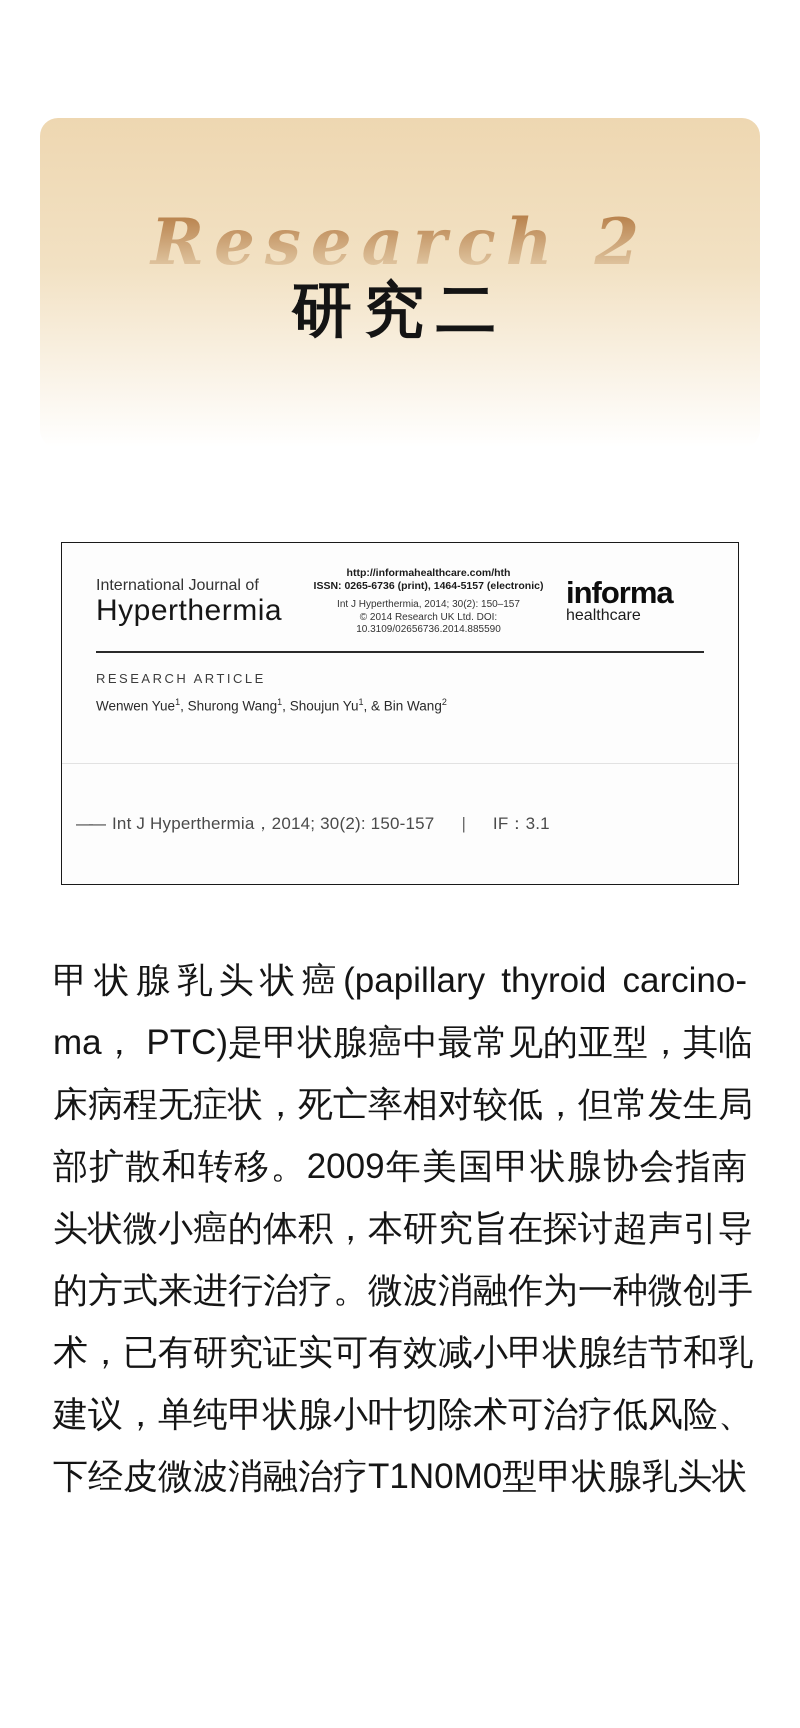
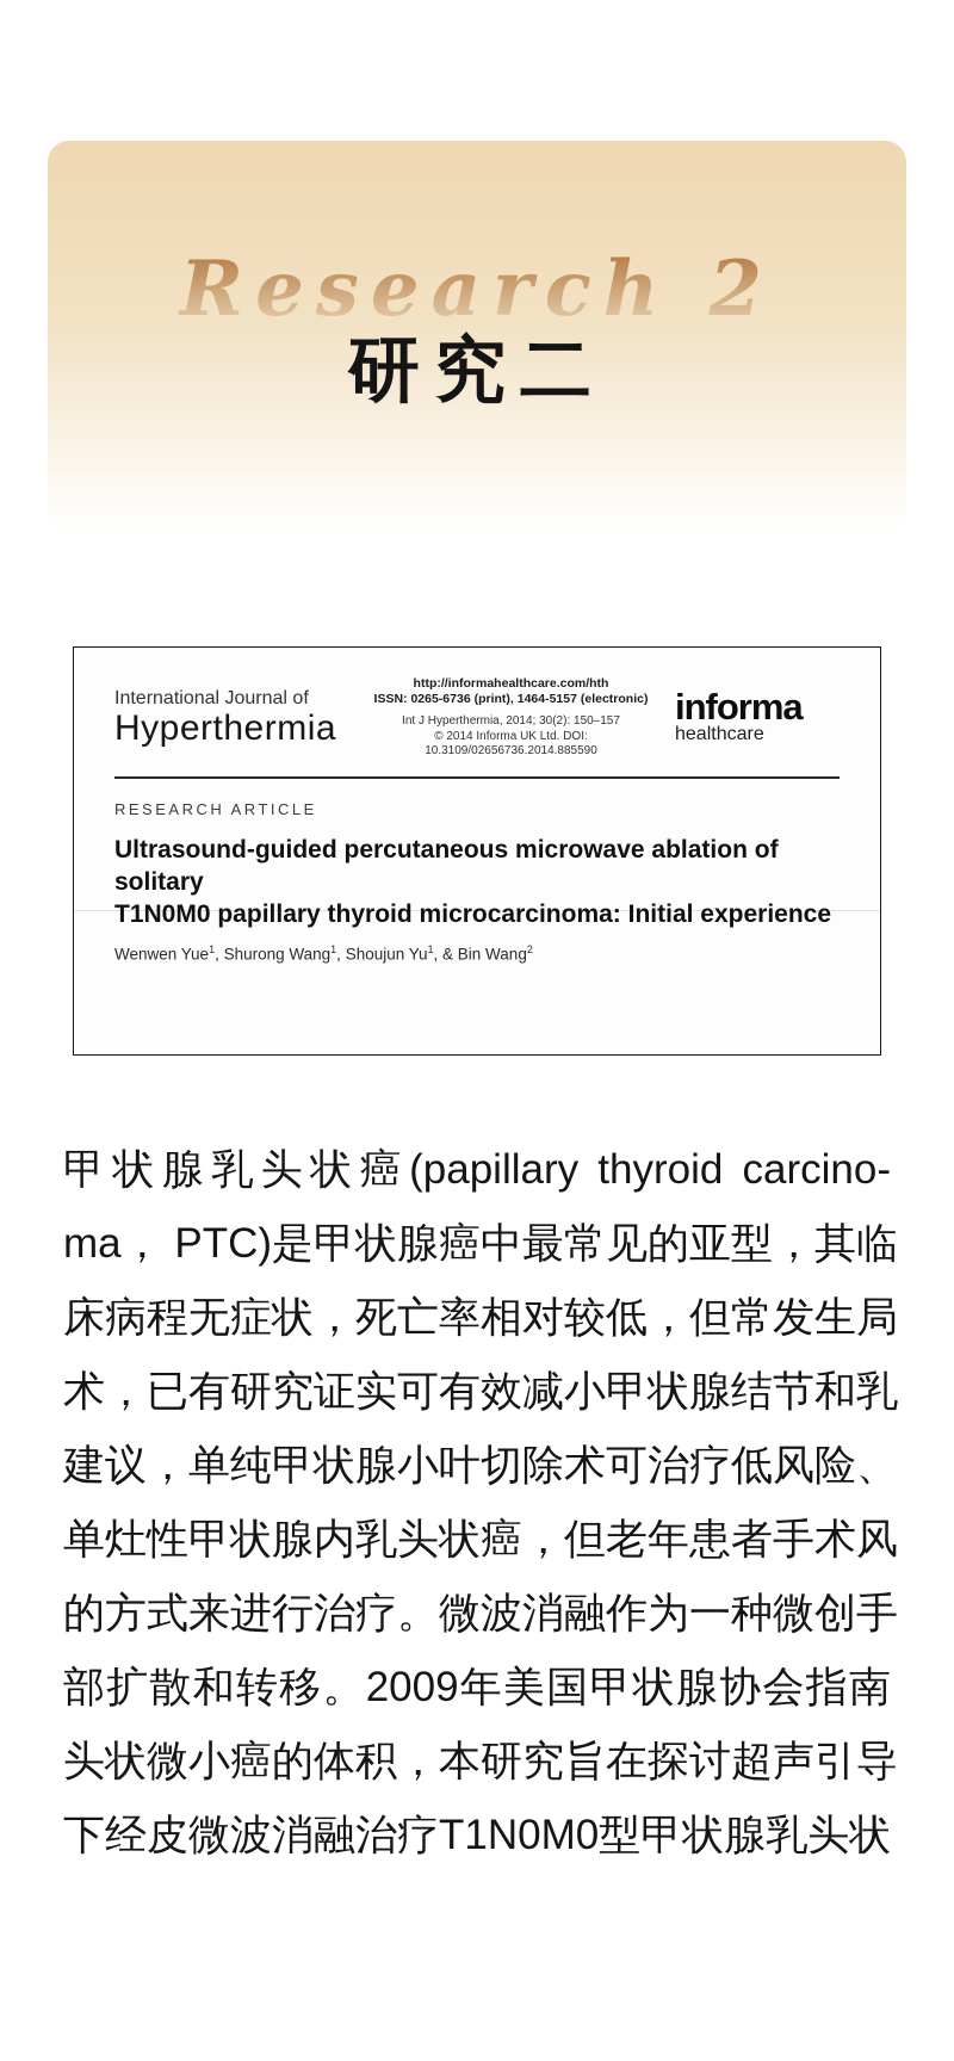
  Research 2
  研究二
  International Journal of
  Hyperthermia
  http://informahealthcare.com/hth
  ISSN: 0265-6736 (print), 1464-5157 (electronic)
  Int J Hyperthermia, 2014; 30(2): 150–157
- © 2014 Research UK Ltd. DOI: 10.3109/02656736.2014.885590
+ © 2014 Informa UK Ltd. DOI: 10.3109/02656736.2014.885590
  informa
  healthcare
  RESEARCH ARTICLE
+ Ultrasound-guided percutaneous microwave ablation of solitary
+ T1N0M0 papillary thyroid microcarcinoma: Initial experience
  Wenwen Yue1, Shurong Wang1, Shoujun Yu1, & Bin Wang2
- ——
- Int J Hyperthermia，2014; 30(2): 150-157
- |
- IF：3.1
  甲状腺乳头状癌(papillary thyroid carcino-
  ma， PTC)是甲状腺癌中最常见的亚型，其临
  床病程无症状，死亡率相对较低，但常发生局
- 部扩散和转移。2009年美国甲状腺协会指南
+ 术，已有研究证实可有效减小甲状腺结节和乳
- 头状微小癌的体积，本研究旨在探讨超声引导
+ 建议，单纯甲状腺小叶切除术可治疗低风险、
+ 单灶性甲状腺内乳头状癌，但老年患者手术风
  的方式来进行治疗。微波消融作为一种微创手
- 术，已有研究证实可有效减小甲状腺结节和乳
+ 部扩散和转移。2009年美国甲状腺协会指南
- 建议，单纯甲状腺小叶切除术可治疗低风险、
+ 头状微小癌的体积，本研究旨在探讨超声引导
  下经皮微波消融治疗T1N0M0型甲状腺乳头状
